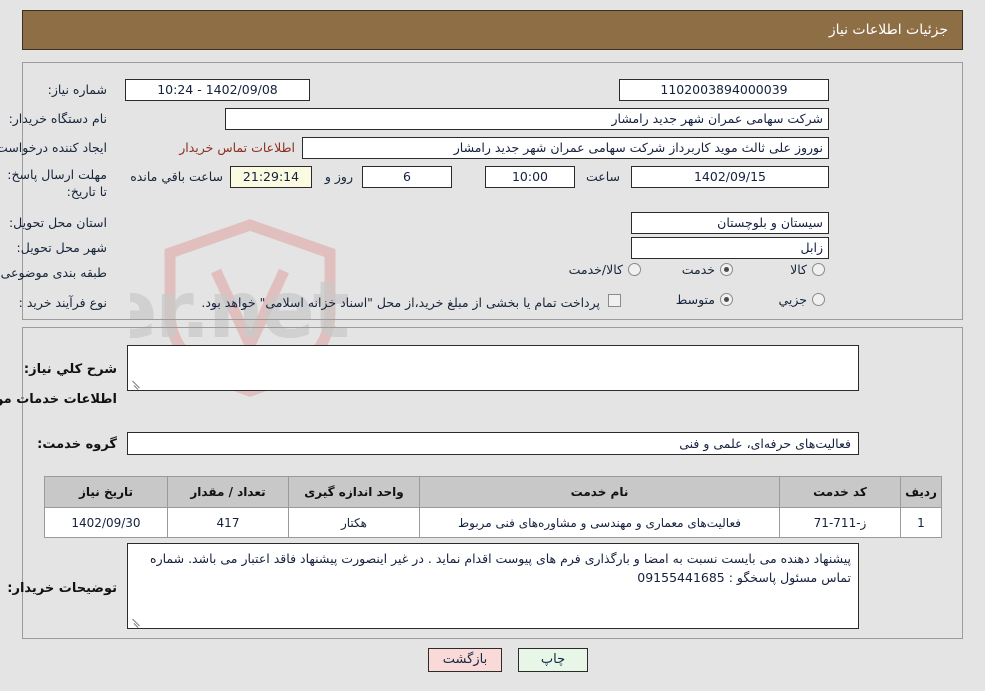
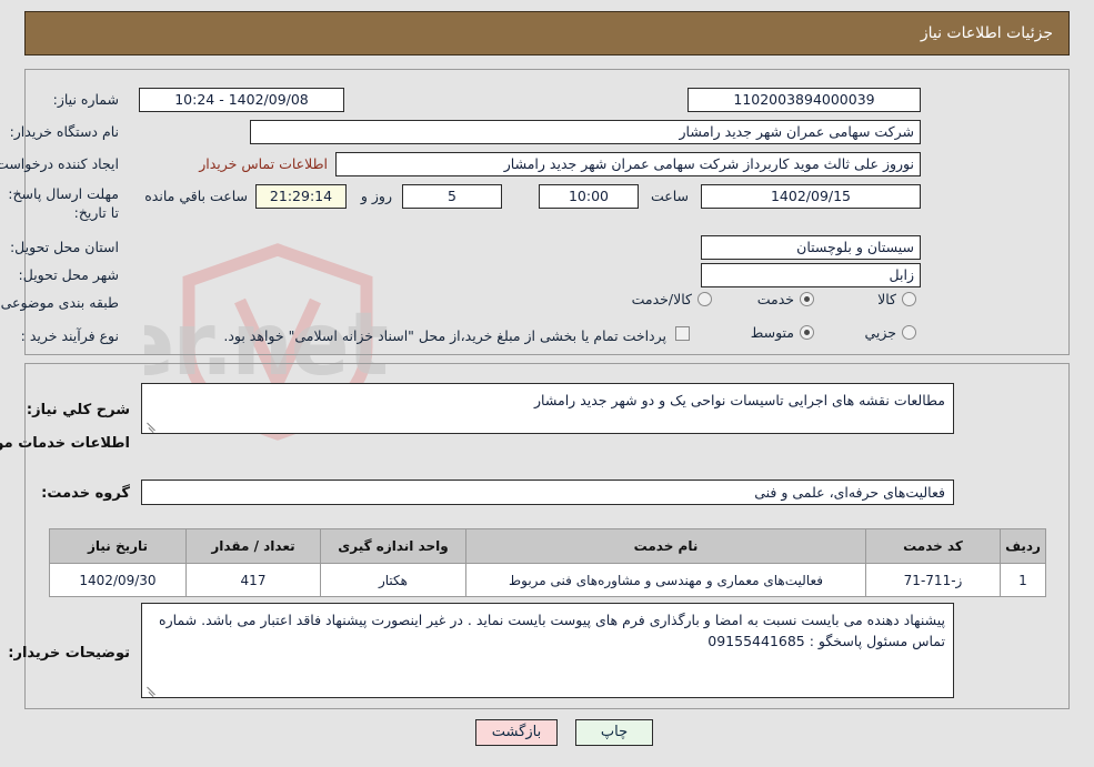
  جزئیات اطلاعات نیاز
  شماره نیاز:
  1102003894000039
  1402/09/08 - 10:24
  نام دستگاه خریدار:
  شرکت سهامی عمران شهر جدید رامشار
  ایجاد کننده درخواست
  نوروز علی ثالث موید کاربرداز شرکت سهامی عمران شهر جدید رامشار
  اطلاعات تماس خریدار
  مهلت ارسال پاسخ: تا تاریخ:
  1402/09/15
  ساعت
  10:00
- 6
+ 5
  روز و
  21:29:14
  ساعت باقي مانده
  استان محل تحویل:
  سیستان و بلوچستان
  شهر محل تحویل:
  زابل
  طبقه بندی موضوعی
  کالا
  خدمت
  کالا/خدمت
  نوع فرآیند خرید :
  جزیي
  متوسط
  پرداخت تمام یا بخشی از مبلغ خرید،از محل "اسناد خزانه اسلامی" خواهد بود.
  شرح کلي نیاز:
+ مطالعات نقشه های اجرایی تاسیسات نواحی یک و دو شهر جدید رامشار
  گروه خدمت:
  فعالیت‌های حرفه‌ای، علمی و فنی
  ردیف	کد خدمت	نام خدمت	واحد اندازه گیری	تعداد / مقدار	تاریخ نیاز
  1	ز-711-71	فعالیت‌های معماری و مهندسی و مشاوره‌های فنی مربوط	هکتار	417	1402/09/30
  توضیحات خریدار:
- پیشنهاد دهنده می بایست نسبت به امضا و بارگذاری فرم های پیوست اقدام نماید . در غیر اینصورت پیشنهاد فاقد اعتبار می باشد. شماره تماس مسئول پاسخگو : 09155441685
+ پیشنهاد دهنده می بایست نسبت به امضا و بارگذاری فرم های پیوست بایست نماید . در غیر اینصورت پیشنهاد فاقد اعتبار می باشد. شماره تماس مسئول پاسخگو : 09155441685
  چاپ
  بازگشت
